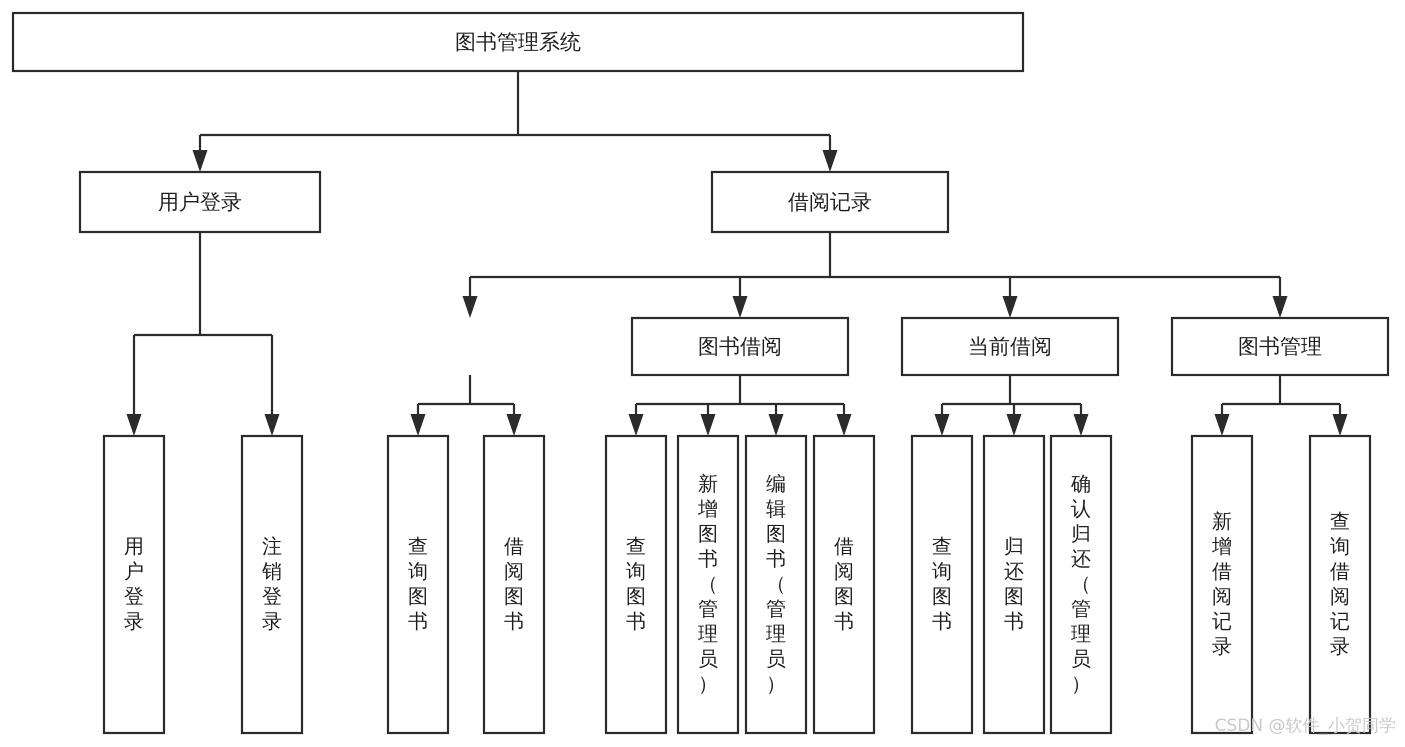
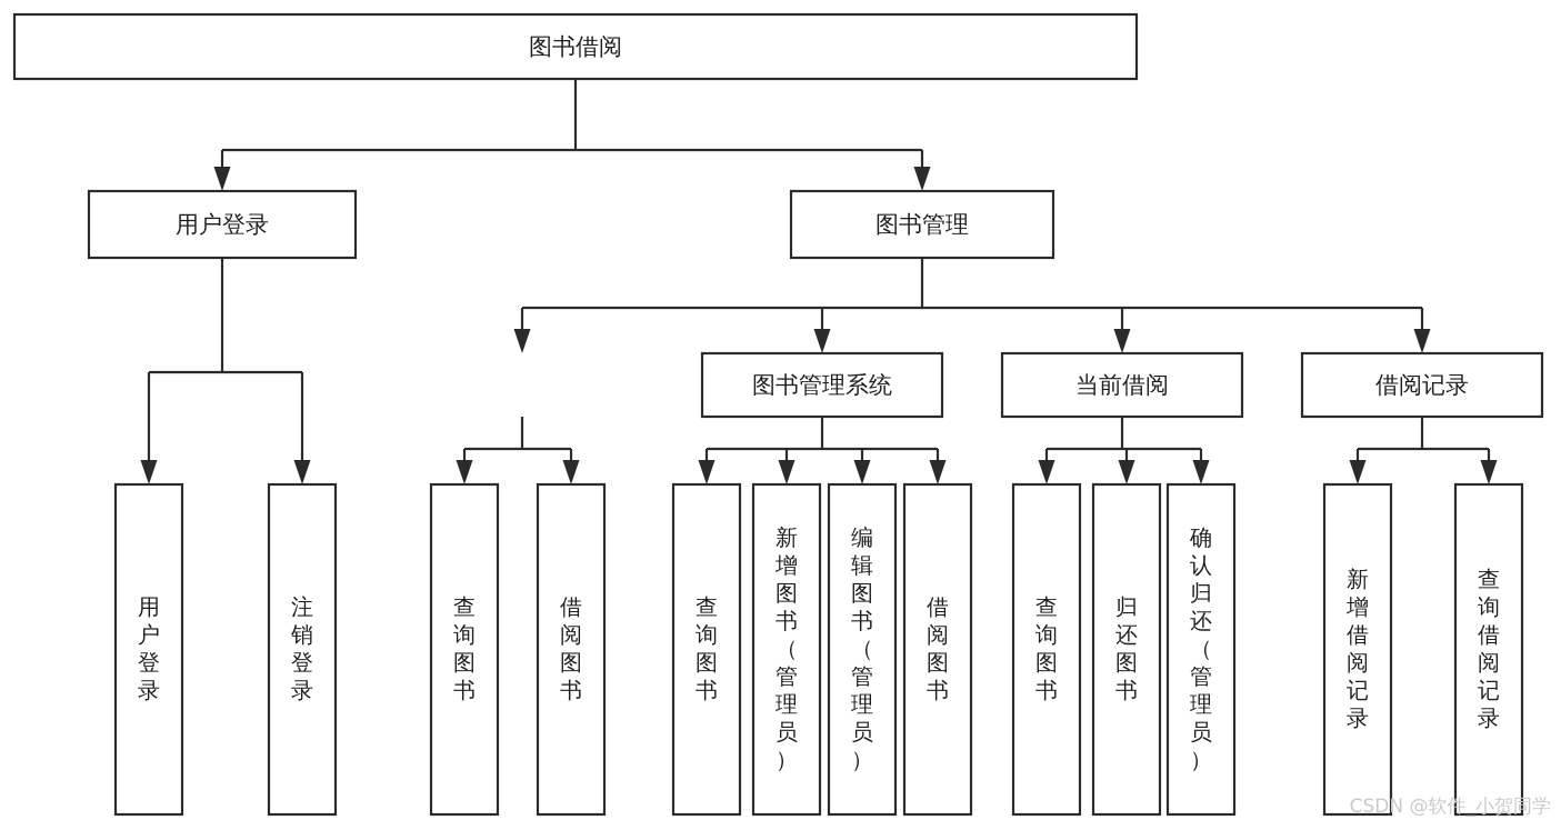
- 图书管理系统
+ 图书借阅
  用户登录
- 借阅记录
+ 图书管理
- 图书借阅
+ 图书管理系统
  当前借阅
- 图书管理
+ 借阅记录
  用户登录
  注销登录
  查询图书
  借阅图书
  查询图书
  新增图书（管理员）
  编辑图书（管理员）
  借阅图书
  查询图书
  归还图书
  确认归还（管理员）
  新增借阅记录
  查询借阅记录
  CSDN @软件_小贺同学
